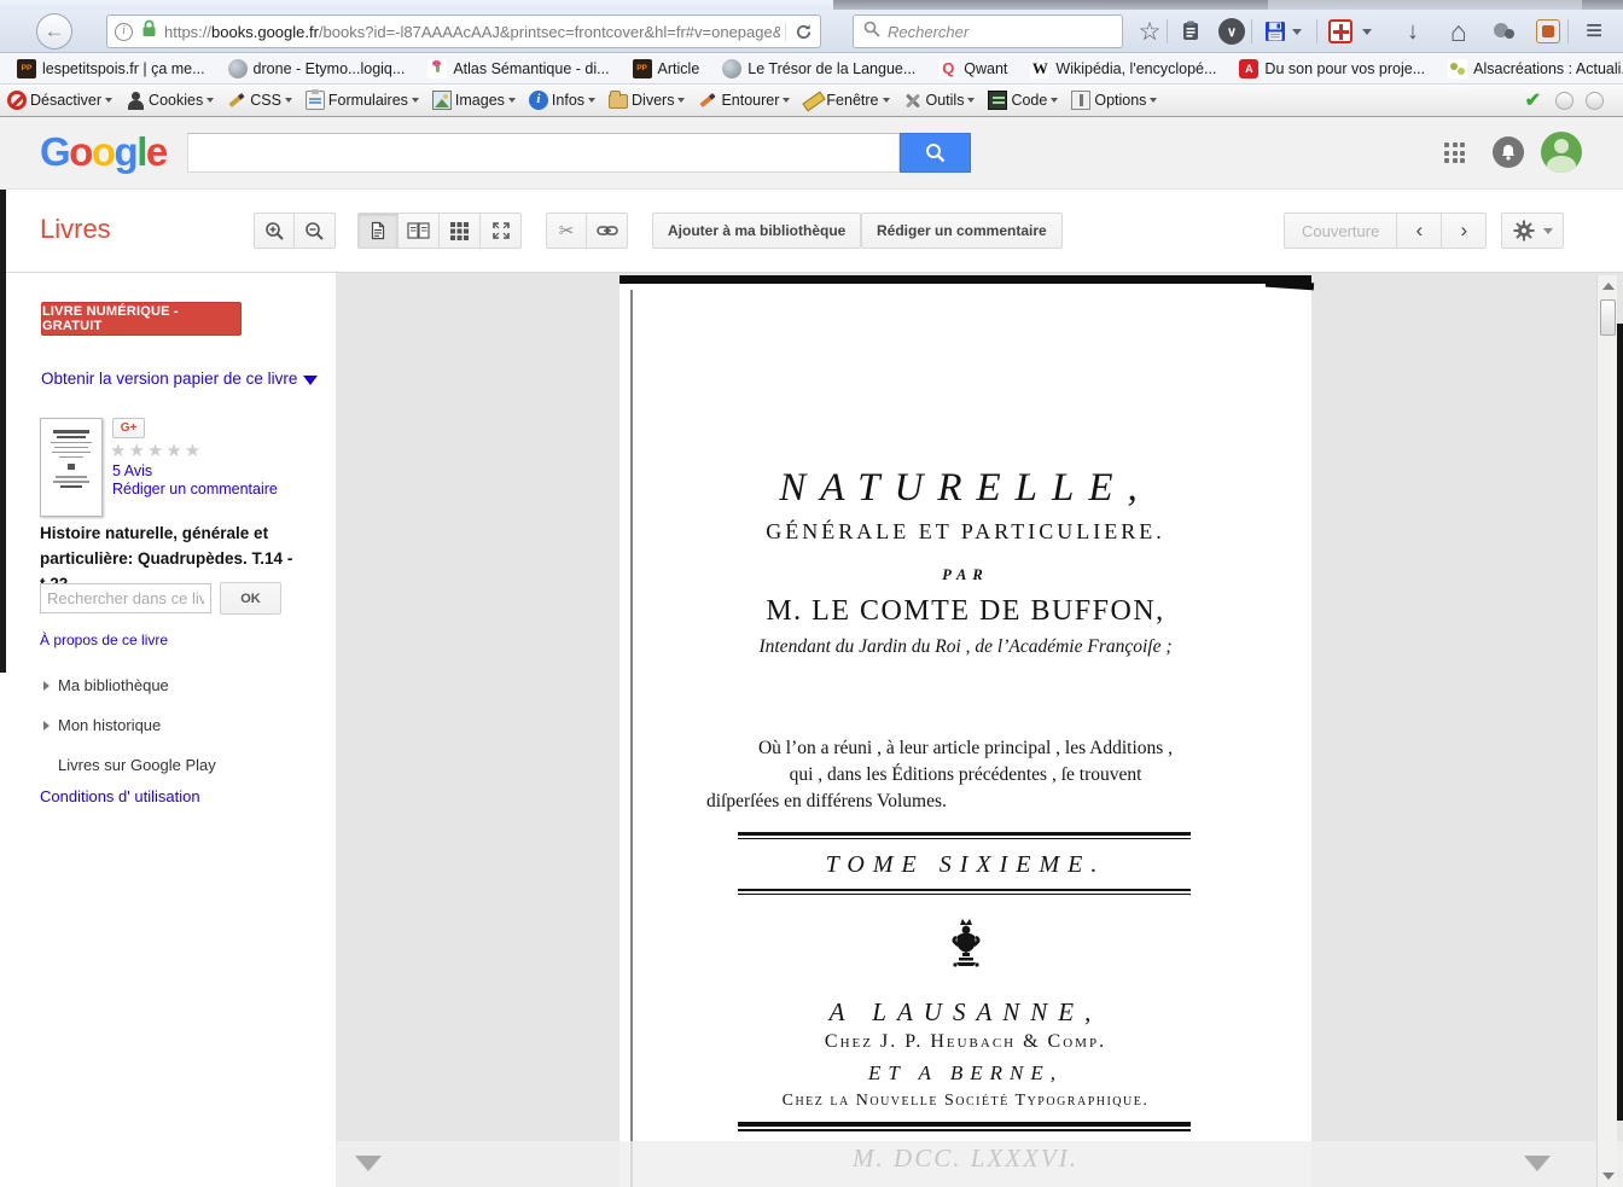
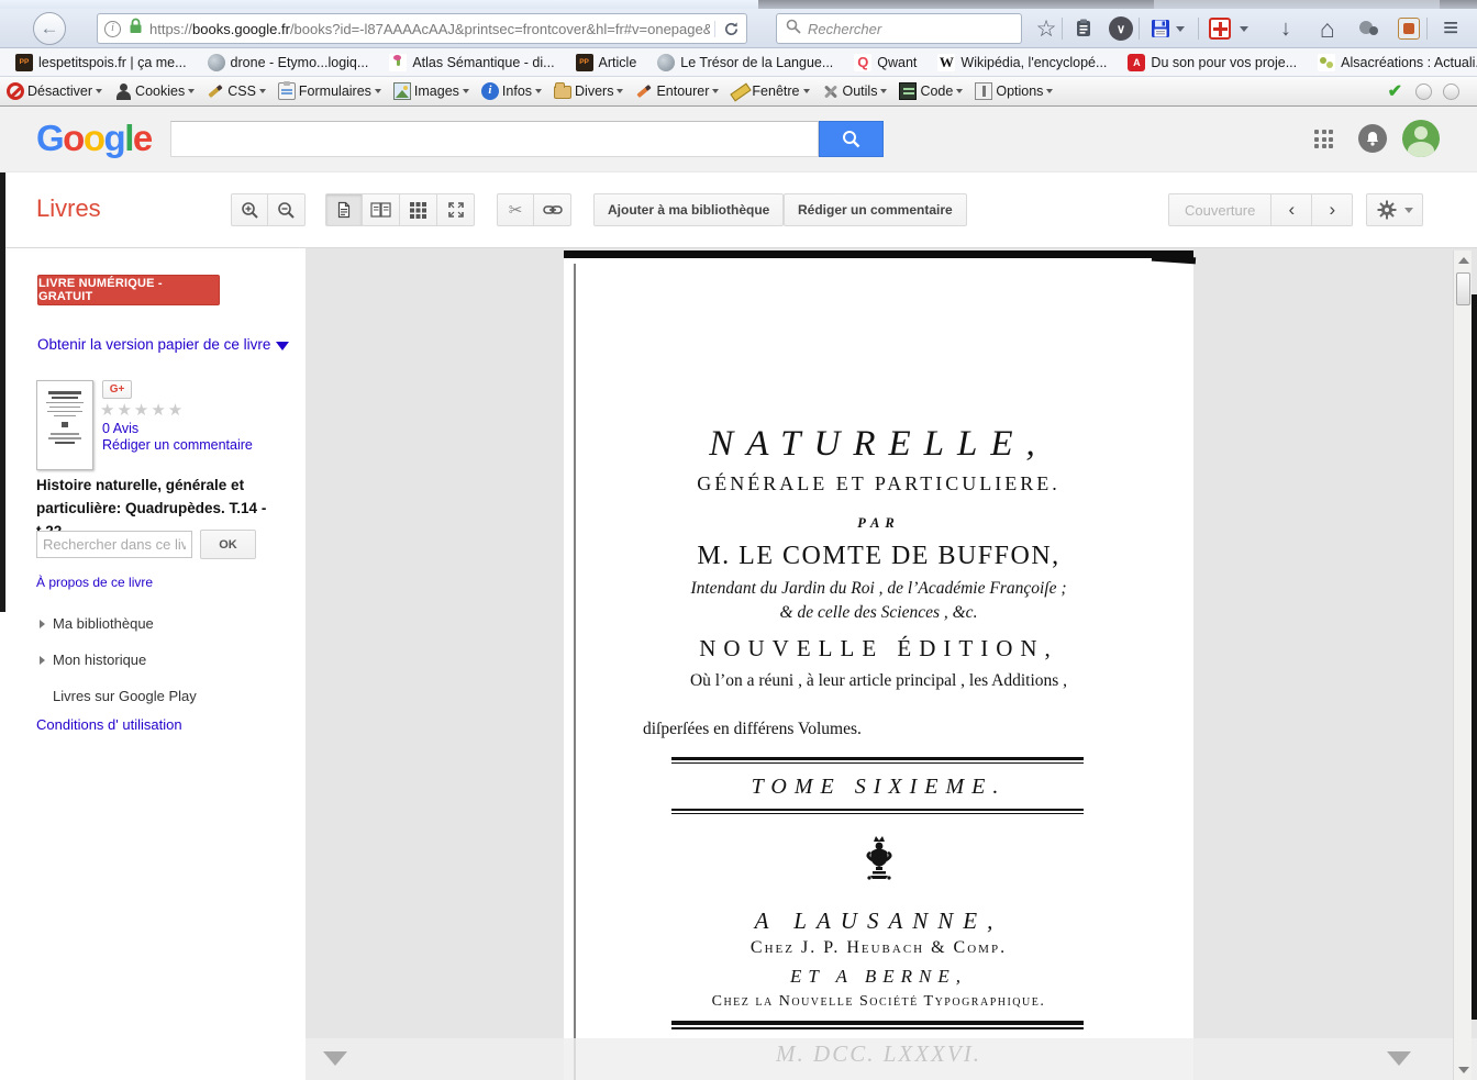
  ←
  i
  https://books.google.fr/books?id=-l87AAAAcAAJ&printsec=frontcover&hl=fr#v=onepage&
  Rechercher
  ☆
  ∨
  ↓
  ⌂
  ≡
  lespetitspois.fr | ça me...
  drone - Etymo...logiq...
  Atlas Sémantique - di...
  Article
  Le Trésor de la Langue...
  Q
  Qwant
  W
  Wikipédia, l'encyclopé...
  A
  Du son pour vos proje...
  Alsacréations : Actuali
  Désactiver
  Cookies
  CSS
  Formulaires
  Images
  i
  Infos
  Divers
  Entourer
  Fenêtre
  Outils
  Code
  Options
  ✔
  Google
  Livres
  ✂
  Ajouter à ma bibliothèque
  Rédiger un commentaire
  Couverture
  ‹
  ›
  LIVRE NUMÉRIQUE - GRATUIT
  Obtenir la version papier de ce livre
  G+
  ★★★★★
- 5 Avis
+ 0 Avis
  Rédiger un commentaire
  Histoire naturelle, générale et particulière: Quadrupèdes. T.14 -
  Rechercher dans ce liv
  OK
  À propos de ce livre
  Ma bibliothèque
  Mon historique
  Livres sur Google Play
  Conditions d' utilisation
  NATURELLE,
  GÉNÉRALE ET PARTICULIERE.
  PAR
  M. LE COMTE DE BUFFON,
  Intendant du Jardin du Roi , de l’Académie Françoiſe ;
+ & de celle des Sciences , &c.
+ NOUVELLE ÉDITION,
  Où l’on a réuni , à leur article principal , les Additions ,
- qui , dans les Éditions précédentes , ſe trouvent
  diſperſées en différens Volumes.
  TOME SIXIEME.
  A LAUSANNE,
  Chez J. P. Heubach & Comp.
  ET A BERNE,
  Chez la Nouvelle Société Typographique.
  M. DCC. LXXXVI.
